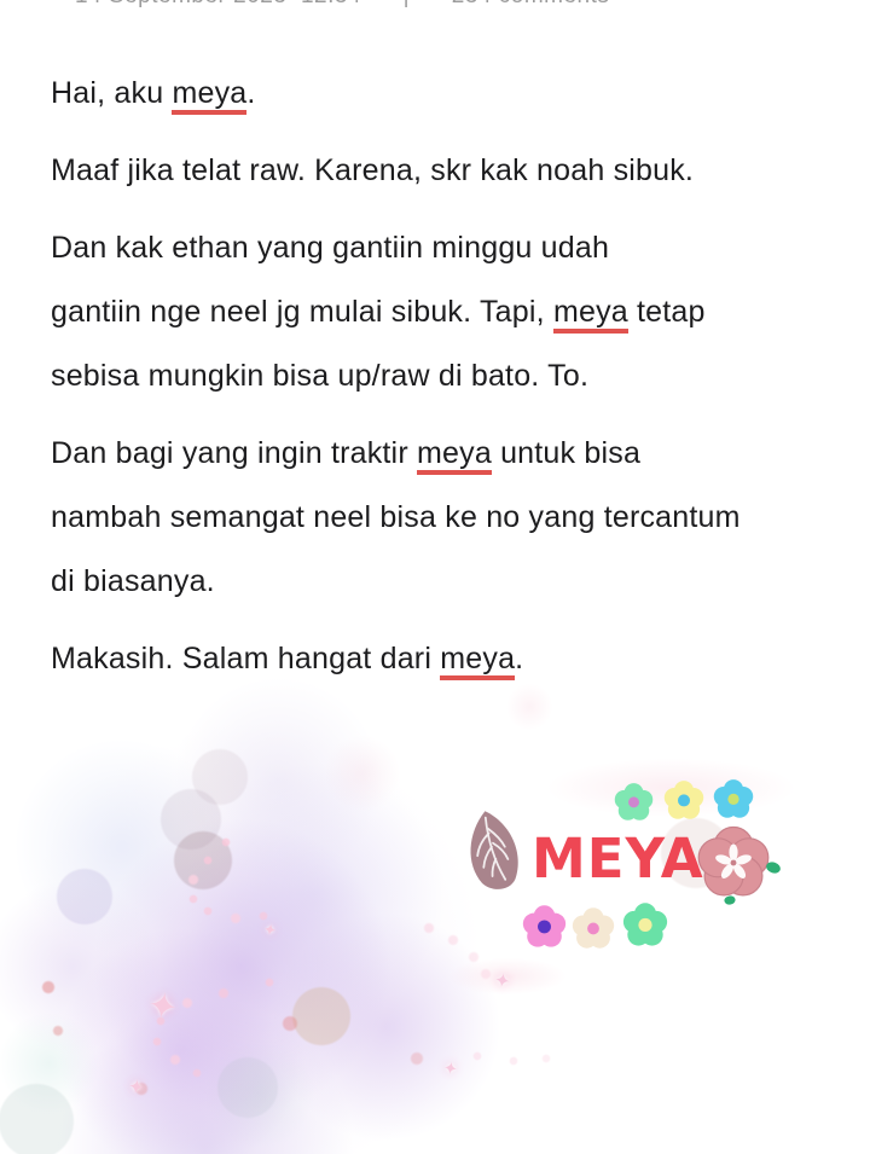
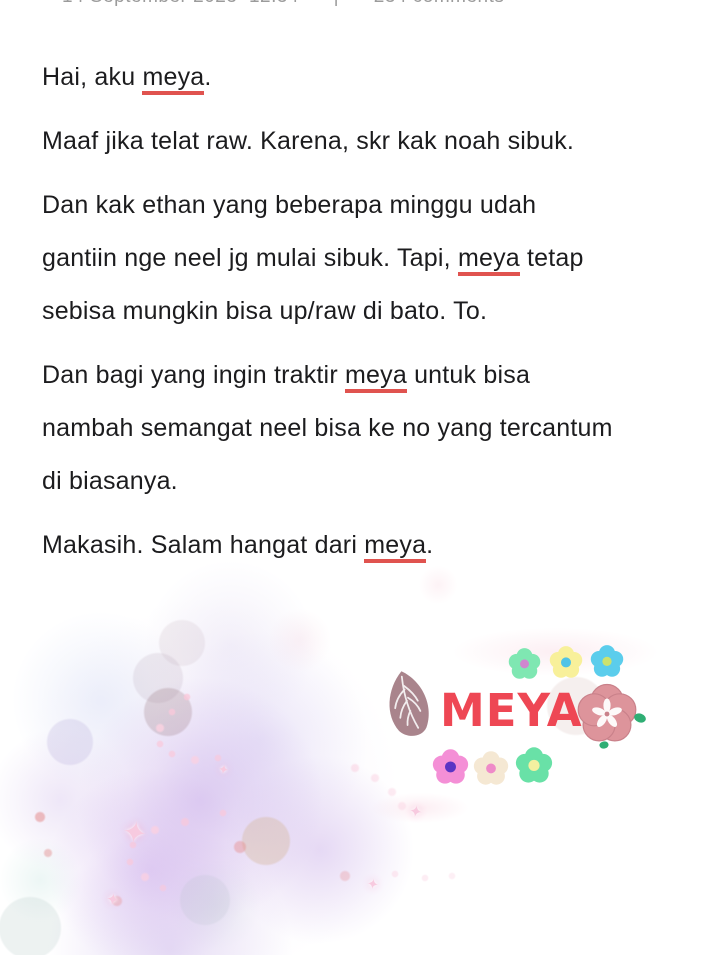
  Hai, aku meya.
  Maaf jika telat raw. Karena, skr kak noah sibuk.
- Dan kak ethan yang gantiin minggu udah
+ Dan kak ethan yang beberapa minggu udah
  gantiin nge neel jg mulai sibuk. Tapi, meya tetap
  sebisa mungkin bisa up/raw di bato. To.
  Dan bagi yang ingin traktir meya untuk bisa
  nambah semangat neel bisa ke no yang tercantum
  di biasanya.
  Makasih. Salam hangat dari meya.
  MEYA
